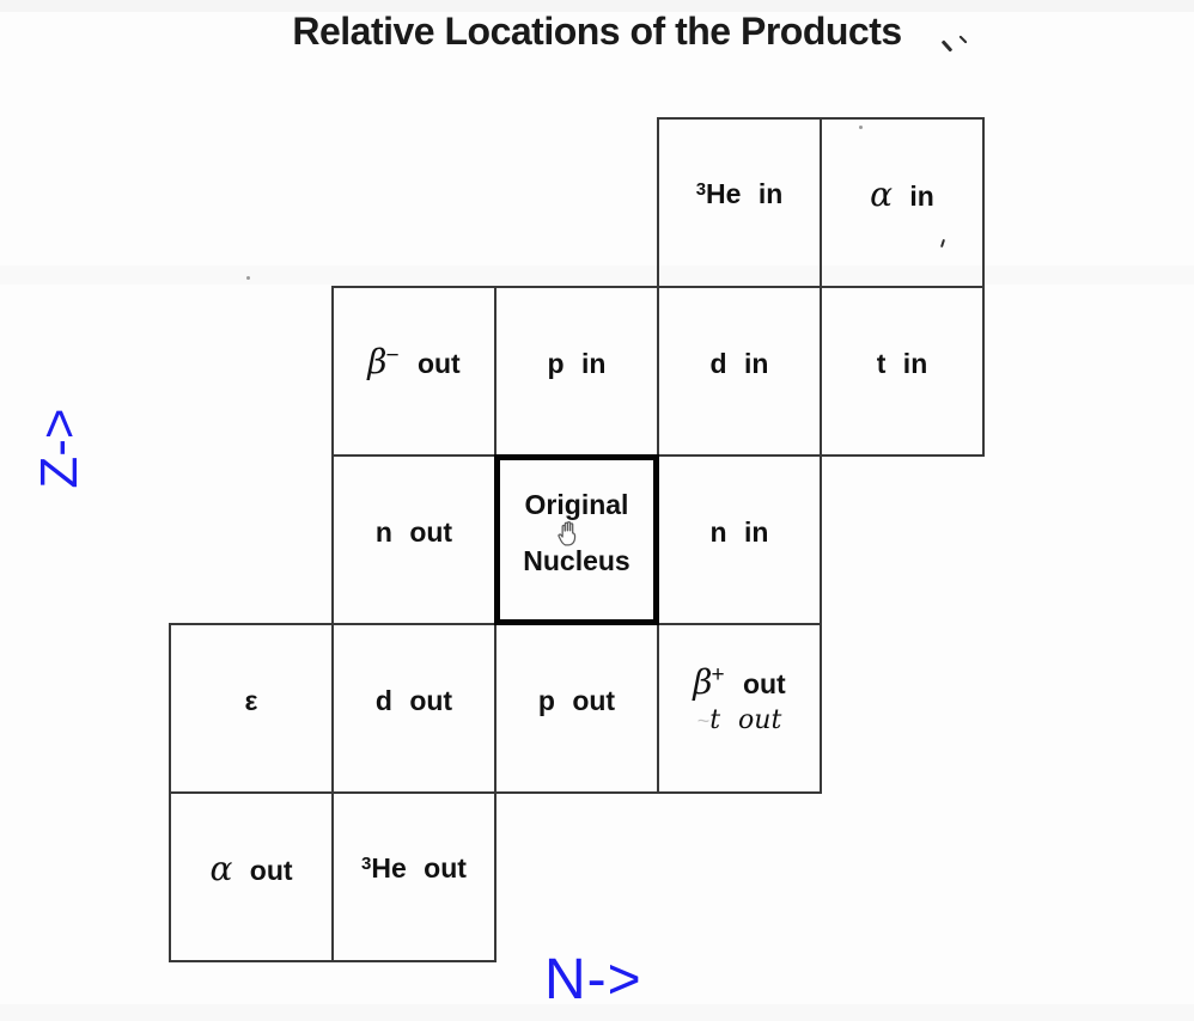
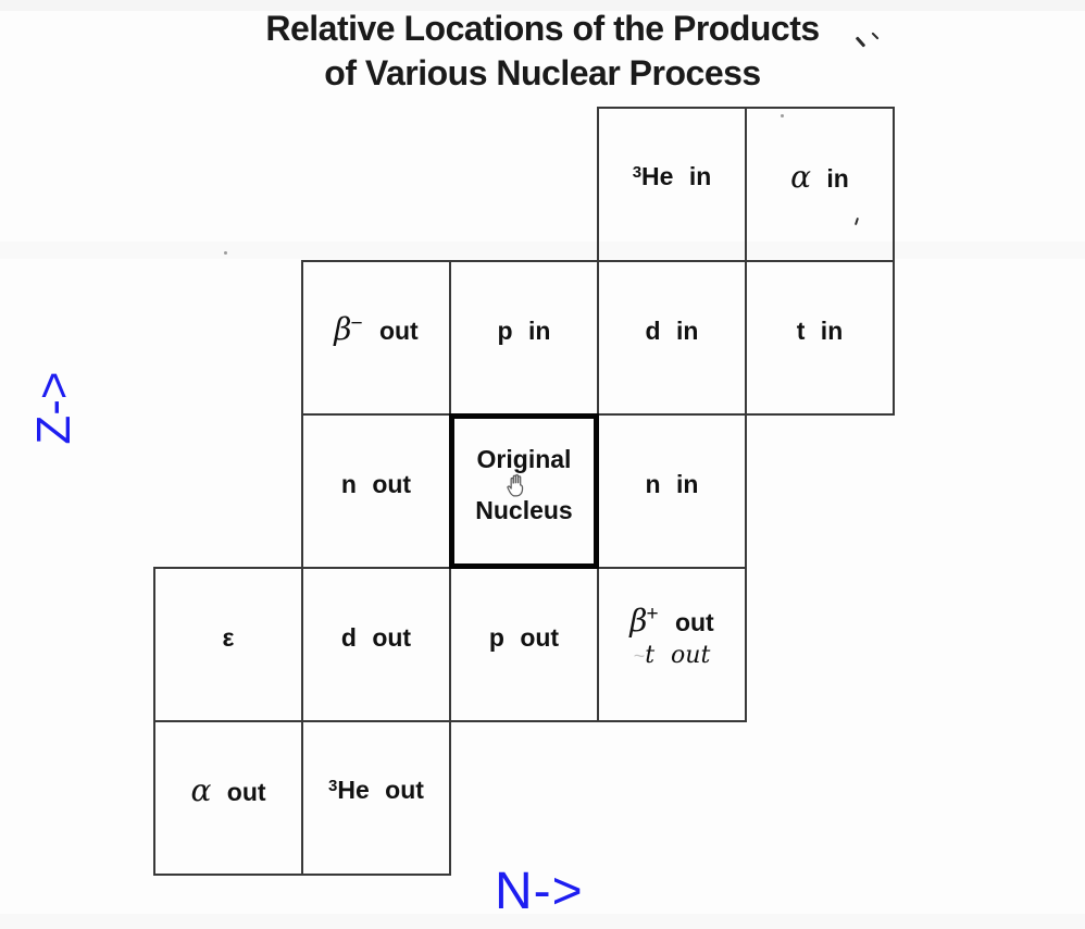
  Relative Locations of the Products
+ of Various Nuclear Process
  N->
  3He in
  α in
  β− out
  p in
  d in
  t in
  n out
  Original
  Nucleus
  n in
  ε
  d out
  p out
  β+ out
  ~t out
  α out
  3He out
